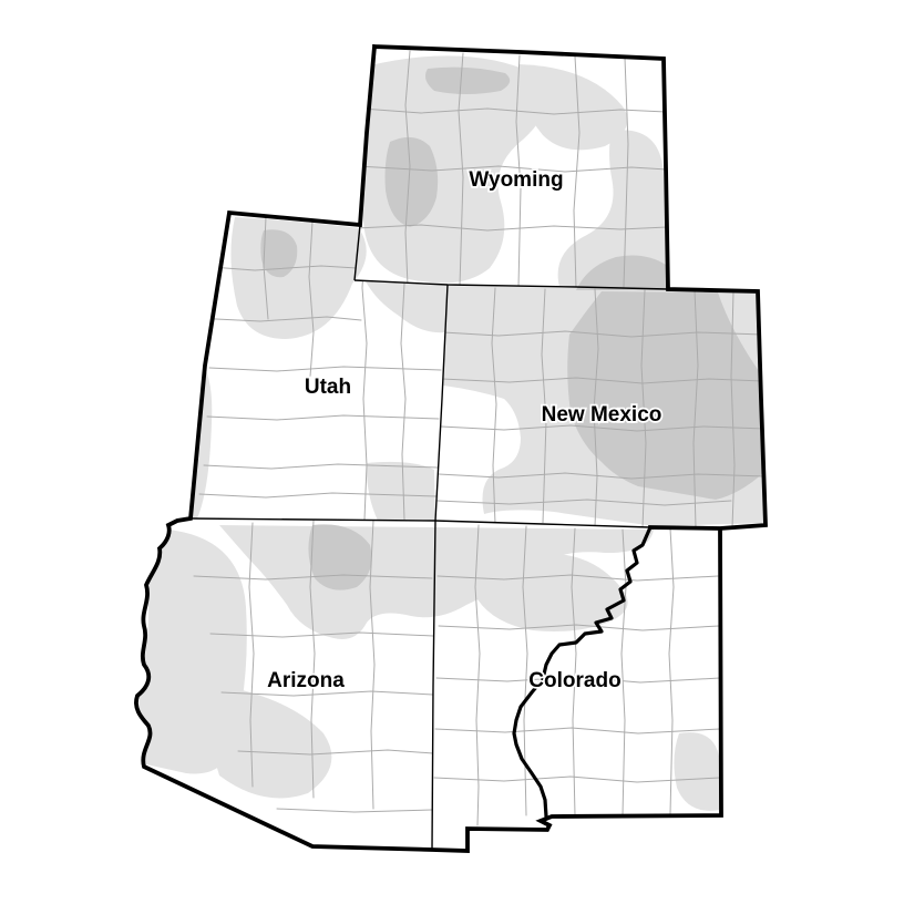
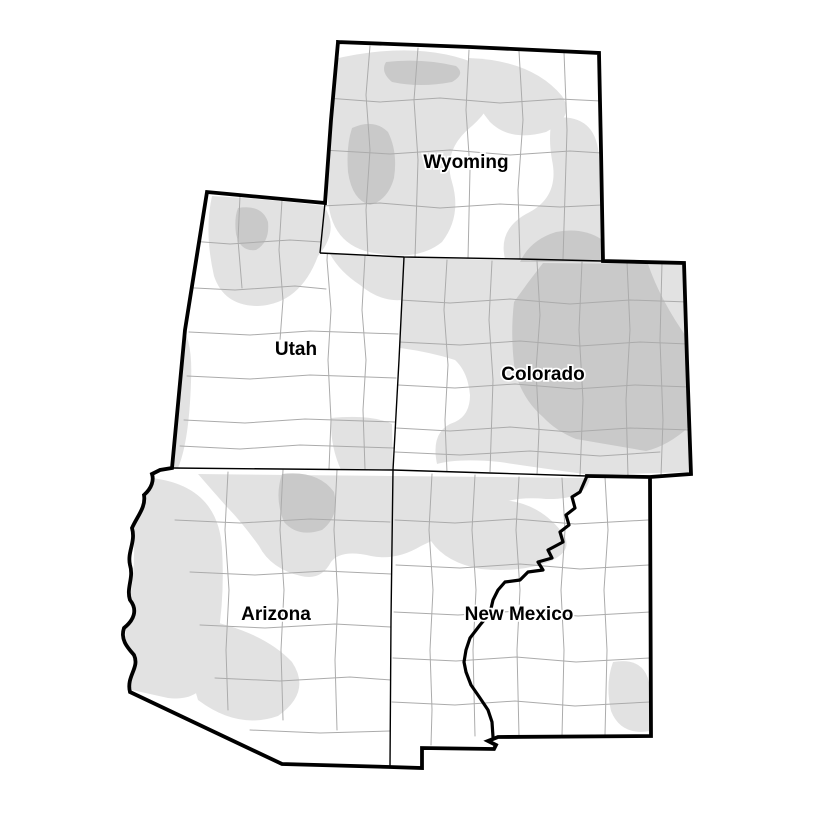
  Wyoming
  Utah
- New Mexico
+ Colorado
  Arizona
- Colorado
+ New Mexico
